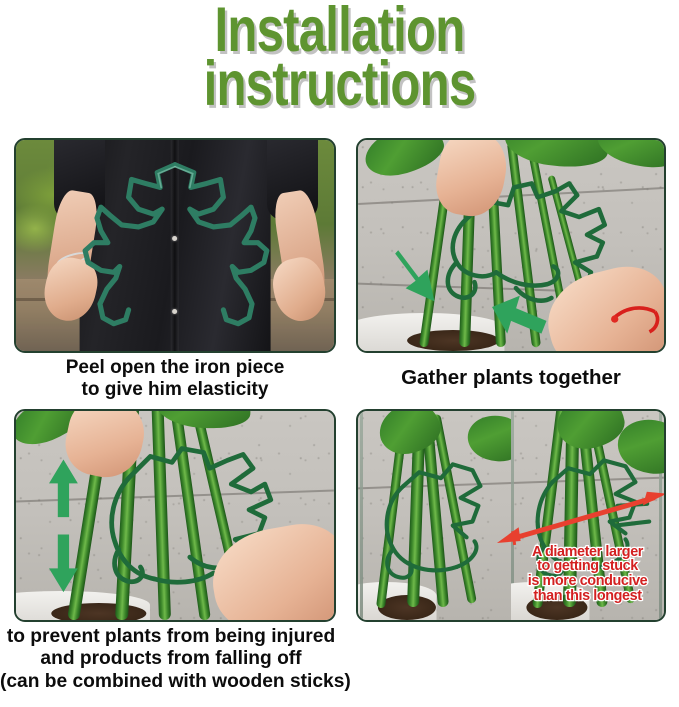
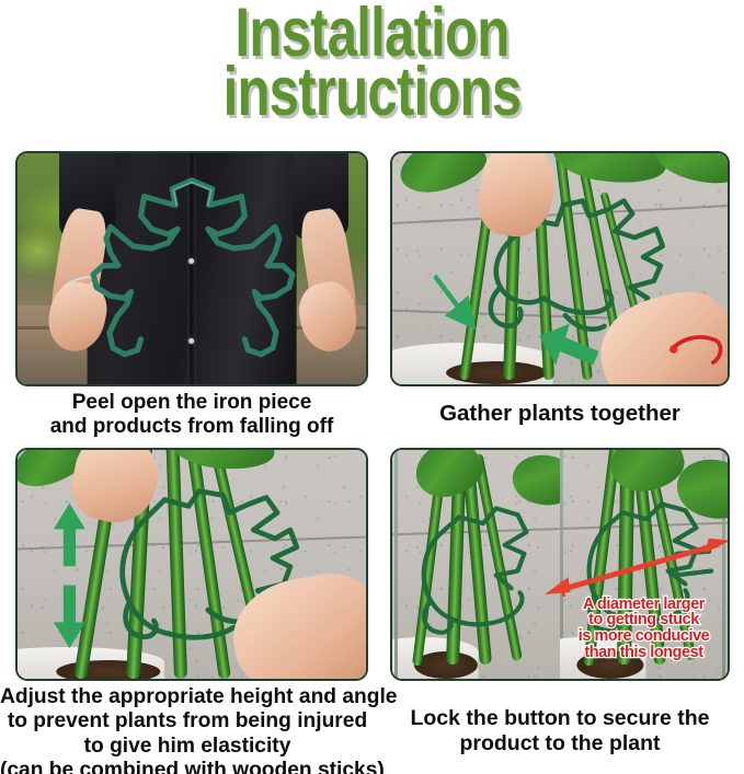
  Installation
  instructions
  Peel open the iron piece
- to give him elasticity
+ and products from falling off
  Gather plants together
+ Adjust the appropriate height and angle
  to prevent plants from being injured
- and products from falling off
+ to give him elasticity
  (can be combined with wooden sticks)
  A diameter larger
  to getting stuck
  is more conducive
  than this longest
+ Lock the button to secure the
+ product to the plant
